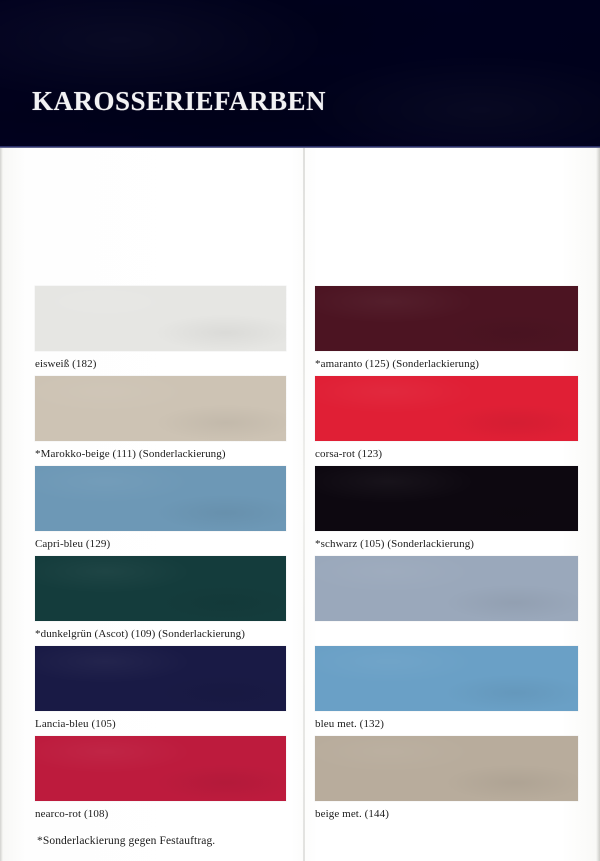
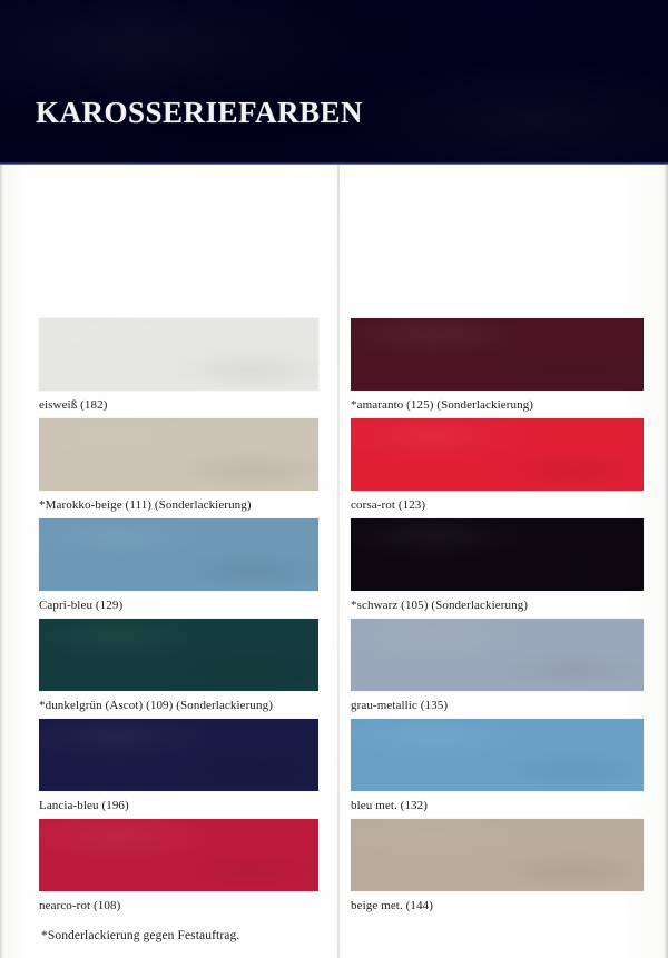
  KAROSSERIEFARBEN
  eisweiß (182)
  *Marokko-beige (111) (Sonderlackierung)
  Capri-bleu (129)
  *dunkelgrün (Ascot) (109) (Sonderlackierung)
- Lancia-bleu (105)
+ Lancia-bleu (196)
  nearco-rot (108)
  *amaranto (125) (Sonderlackierung)
  corsa-rot (123)
  *schwarz (105) (Sonderlackierung)
+ grau-metallic (135)
  bleu met. (132)
  beige met. (144)
  *Sonderlackierung gegen Festauftrag.
